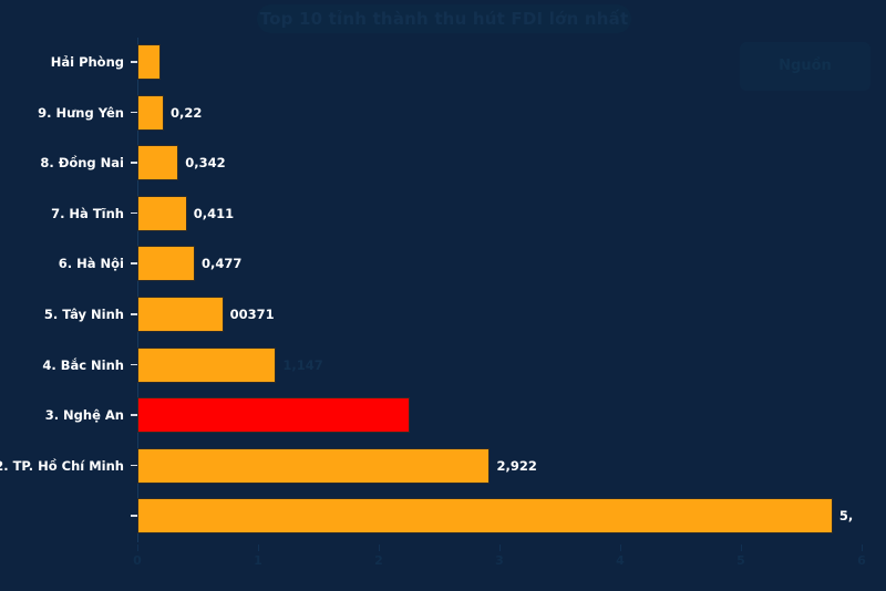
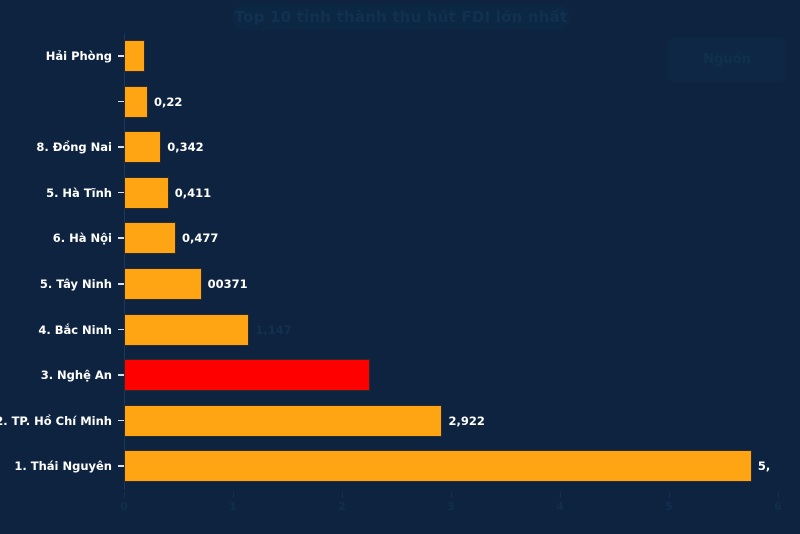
  Hải Phòng
- 9. Hưng Yên
  0,22
  8. Đồng Nai
  0,342
- 7. Hà Tĩnh
+ 5. Hà Tĩnh
  0,411
  6. Hà Nội
  0,477
  5. Tây Ninh
  00371
  4. Bắc Ninh
  3. Nghệ An
  . TP. Hồ Chí Minh
  2,922
+ 1. Thái Nguyên
  5,
